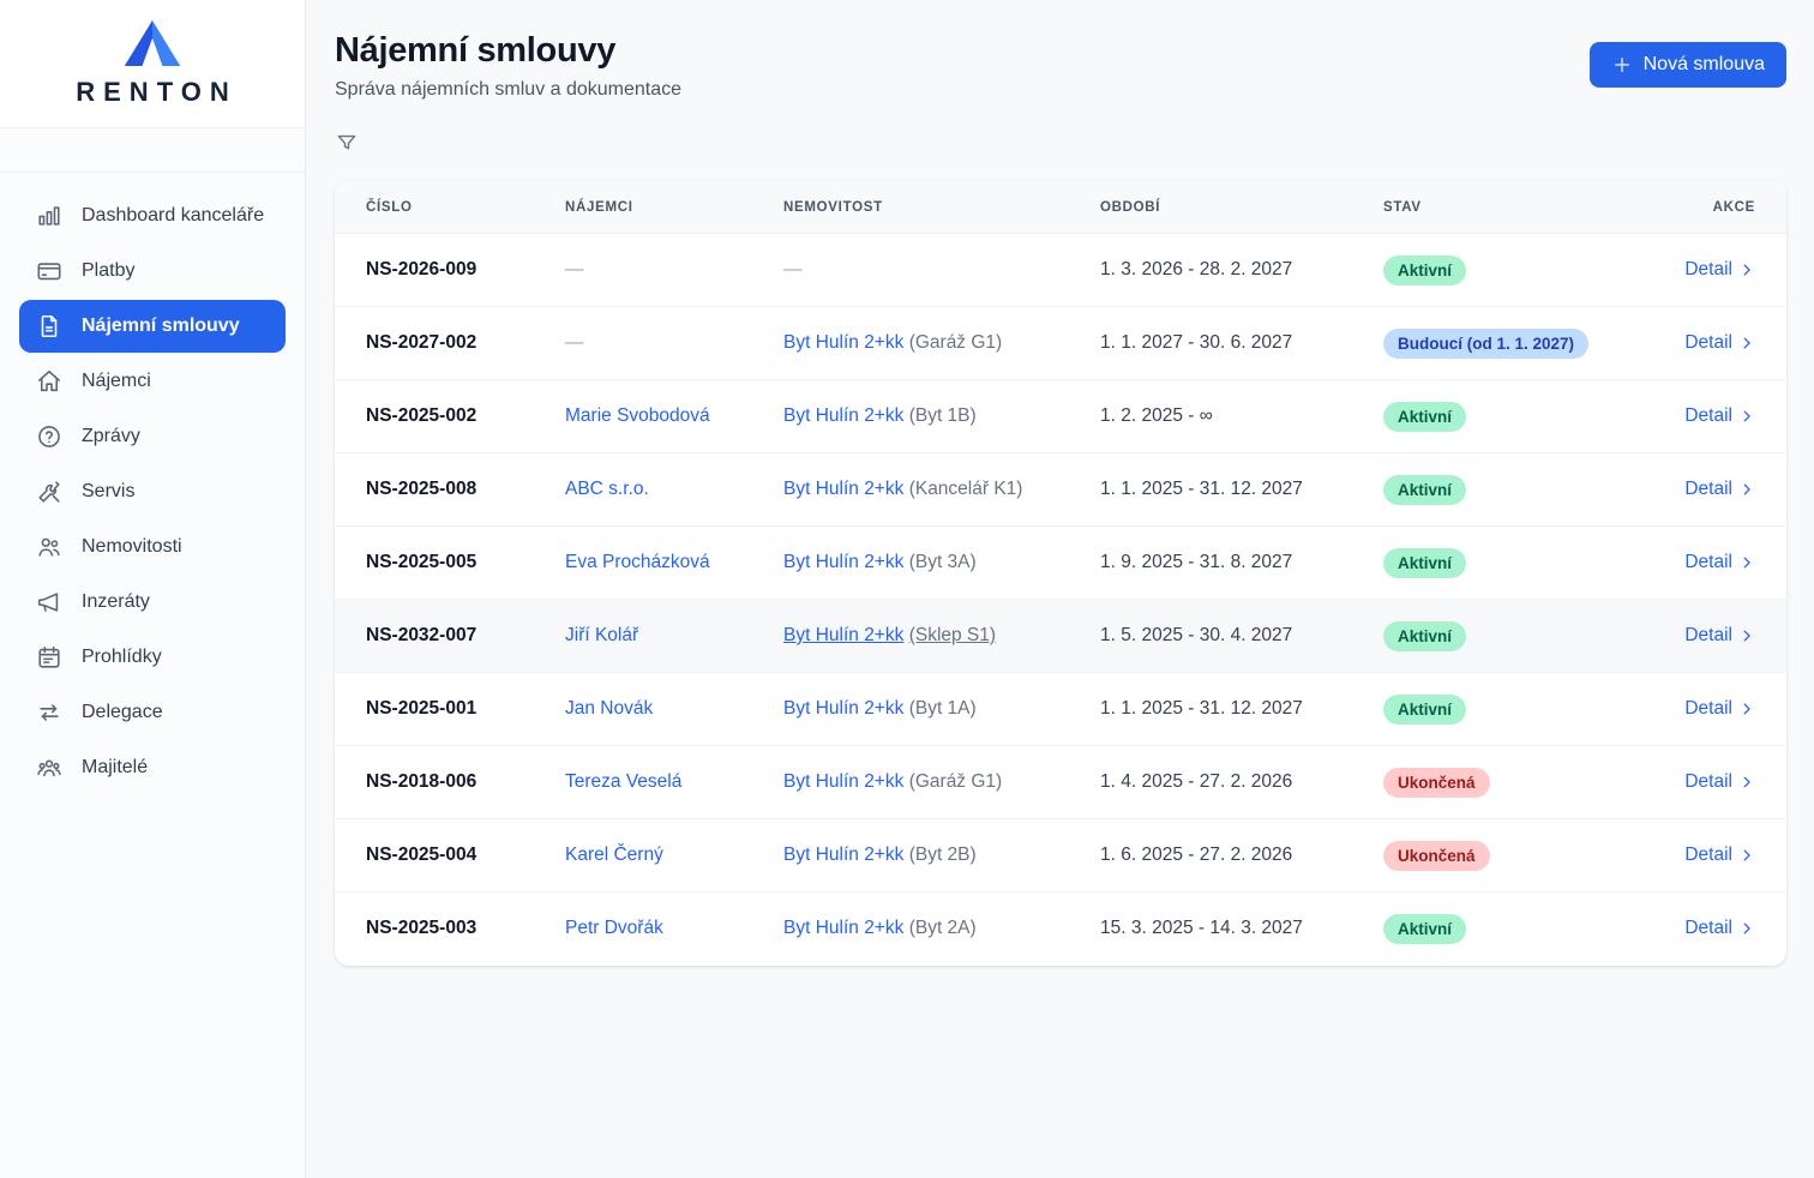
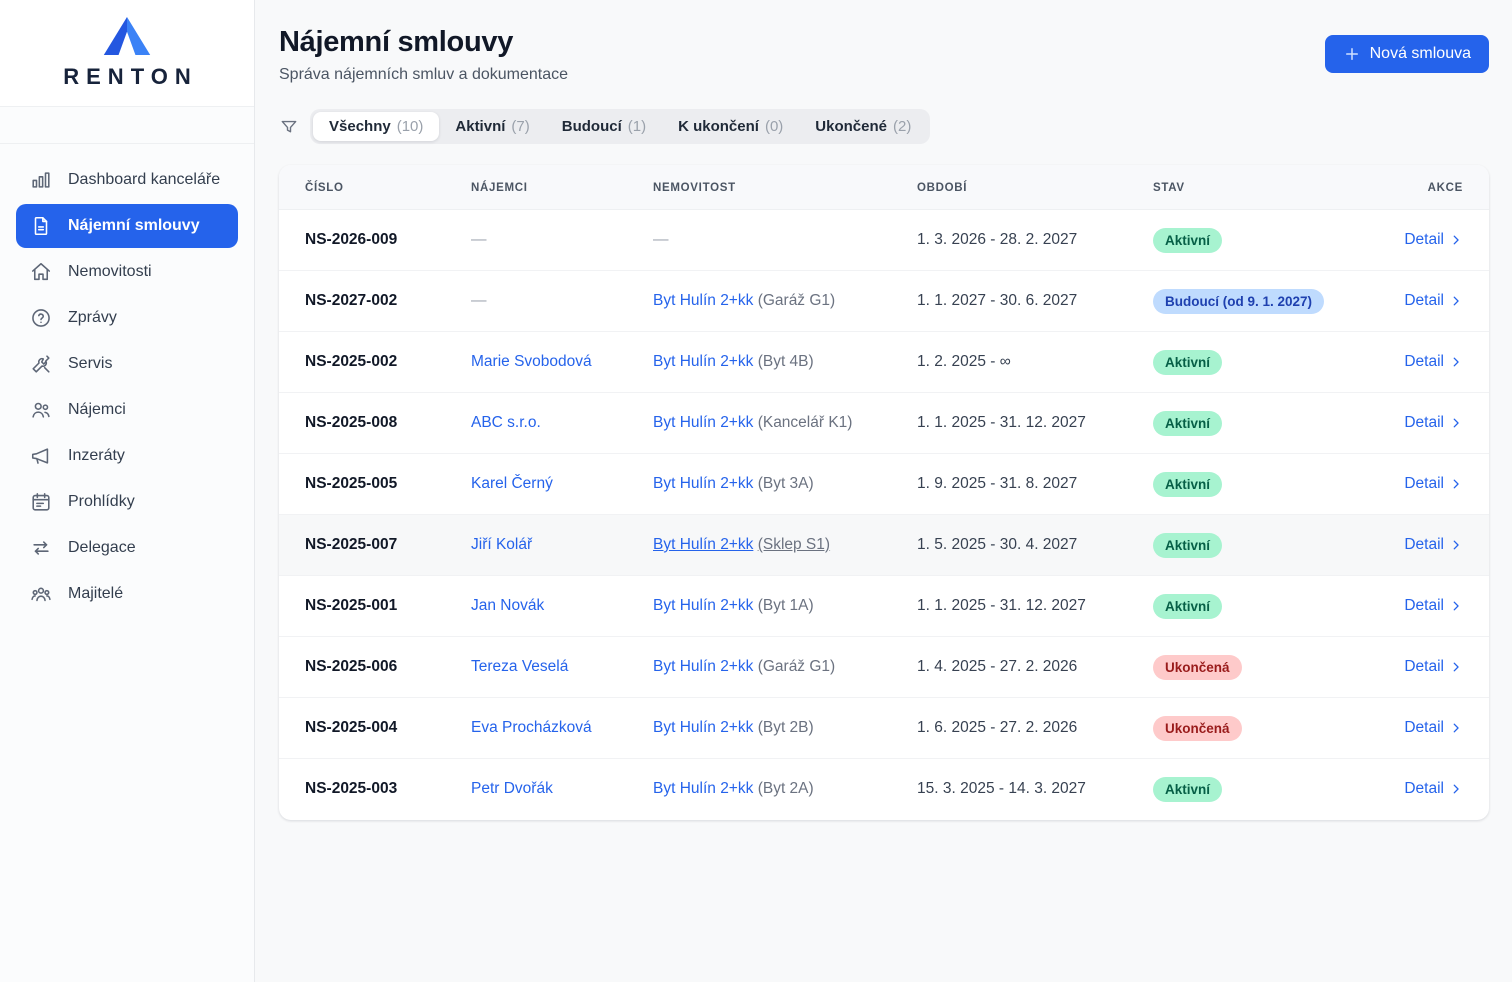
  RENTON
  Dashboard kanceláře
- Platby
  Nájemní smlouvy
- Nájemci
+ Nemovitosti
  Zprávy
  Servis
- Nemovitosti
+ Nájemci
  Inzeráty
  Prohlídky
  Delegace
  Majitelé
  Nájemní smlouvy
  Správa nájemních smluv a dokumentace
  Nová smlouva
+ Všechny
+ (10)
+ Aktivní
+ (7)
+ Budoucí
+ (1)
+ K ukončení
+ (0)
+ Ukončené
+ (2)
  ČÍSLO	NÁJEMCI	NEMOVITOST	OBDOBÍ	STAV	AKCE
  NS-2026-009	—	—	1. 3. 2026 - 28. 2. 2027	Aktivní	Detail
- NS-2027-002	—	Byt Hulín 2+kk (Garáž G1)	1. 1. 2027 - 30. 6. 2027	Budoucí (od 1. 1. 2027)	Detail
+ NS-2027-002	—	Byt Hulín 2+kk (Garáž G1)	1. 1. 2027 - 30. 6. 2027	Budoucí (od 9. 1. 2027)	Detail
- NS-2025-002	Marie Svobodová	Byt Hulín 2+kk (Byt 1B)	1. 2. 2025 - ∞	Aktivní	Detail
+ NS-2025-002	Marie Svobodová	Byt Hulín 2+kk (Byt 4B)	1. 2. 2025 - ∞	Aktivní	Detail
  NS-2025-008	ABC s.r.o.	Byt Hulín 2+kk (Kancelář K1)	1. 1. 2025 - 31. 12. 2027	Aktivní	Detail
- NS-2025-005	Eva Procházková	Byt Hulín 2+kk (Byt 3A)	1. 9. 2025 - 31. 8. 2027	Aktivní	Detail
+ NS-2025-005	Karel Černý	Byt Hulín 2+kk (Byt 3A)	1. 9. 2025 - 31. 8. 2027	Aktivní	Detail
- NS-2032-007	Jiří Kolář	Byt Hulín 2+kk (Sklep S1)	1. 5. 2025 - 30. 4. 2027	Aktivní	Detail
+ NS-2025-007	Jiří Kolář	Byt Hulín 2+kk (Sklep S1)	1. 5. 2025 - 30. 4. 2027	Aktivní	Detail
  NS-2025-001	Jan Novák	Byt Hulín 2+kk (Byt 1A)	1. 1. 2025 - 31. 12. 2027	Aktivní	Detail
- NS-2018-006	Tereza Veselá	Byt Hulín 2+kk (Garáž G1)	1. 4. 2025 - 27. 2. 2026	Ukončená	Detail
+ NS-2025-006	Tereza Veselá	Byt Hulín 2+kk (Garáž G1)	1. 4. 2025 - 27. 2. 2026	Ukončená	Detail
- NS-2025-004	Karel Černý	Byt Hulín 2+kk (Byt 2B)	1. 6. 2025 - 27. 2. 2026	Ukončená	Detail
+ NS-2025-004	Eva Procházková	Byt Hulín 2+kk (Byt 2B)	1. 6. 2025 - 27. 2. 2026	Ukončená	Detail
  NS-2025-003	Petr Dvořák	Byt Hulín 2+kk (Byt 2A)	15. 3. 2025 - 14. 3. 2027	Aktivní	Detail
